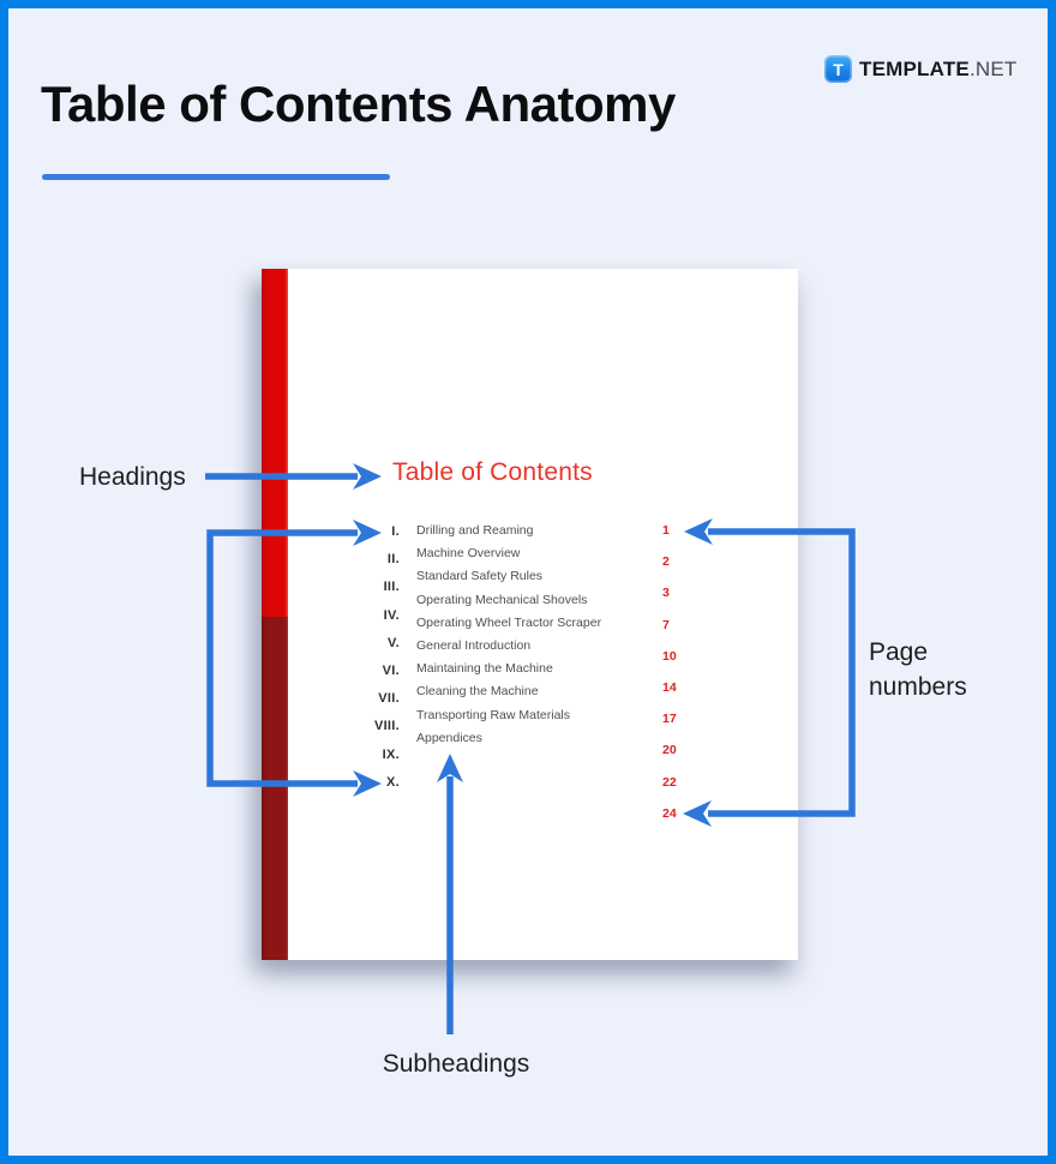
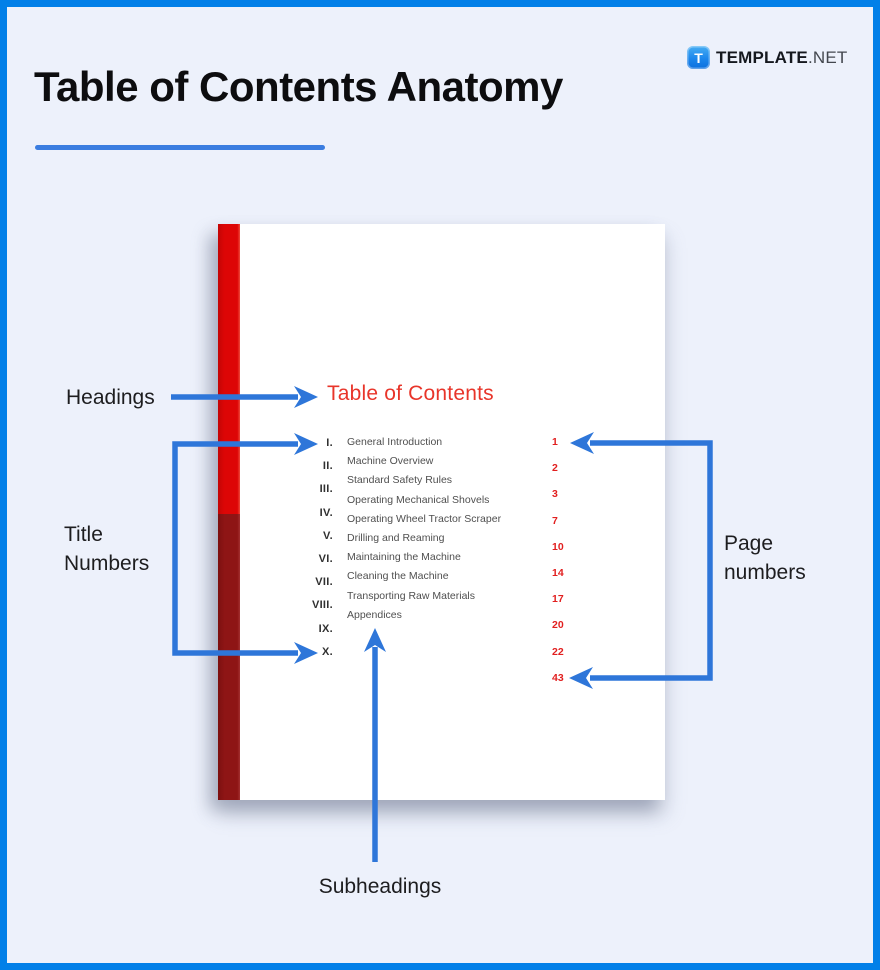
  T
  TEMPLATE.NET
  Table of Contents Anatomy
  Table of Contents
  I.
  II.
  III.
  IV.
  V.
  VI.
  VII.
  VIII.
  IX.
  X.
- Drilling and Reaming
+ General Introduction
  Machine Overview
  Standard Safety Rules
  Operating Mechanical Shovels
  Operating Wheel Tractor Scraper
- General Introduction
+ Drilling and Reaming
  Maintaining the Machine
  Cleaning the Machine
  Transporting Raw Materials
  Appendices
  1
  2
  3
  7
  10
  14
  17
  20
  22
- 24
+ 43
  Headings
+ Title Numbers
  Page numbers
  Subheadings
